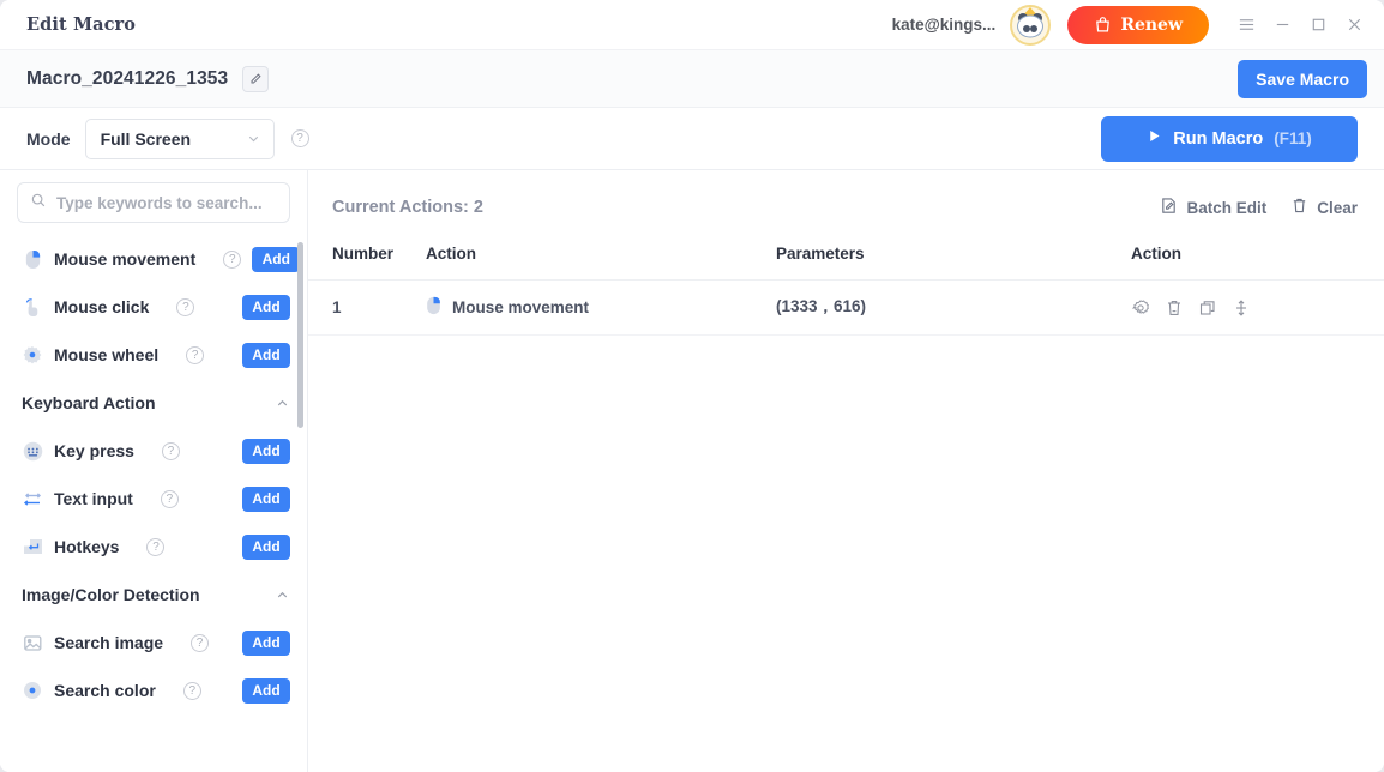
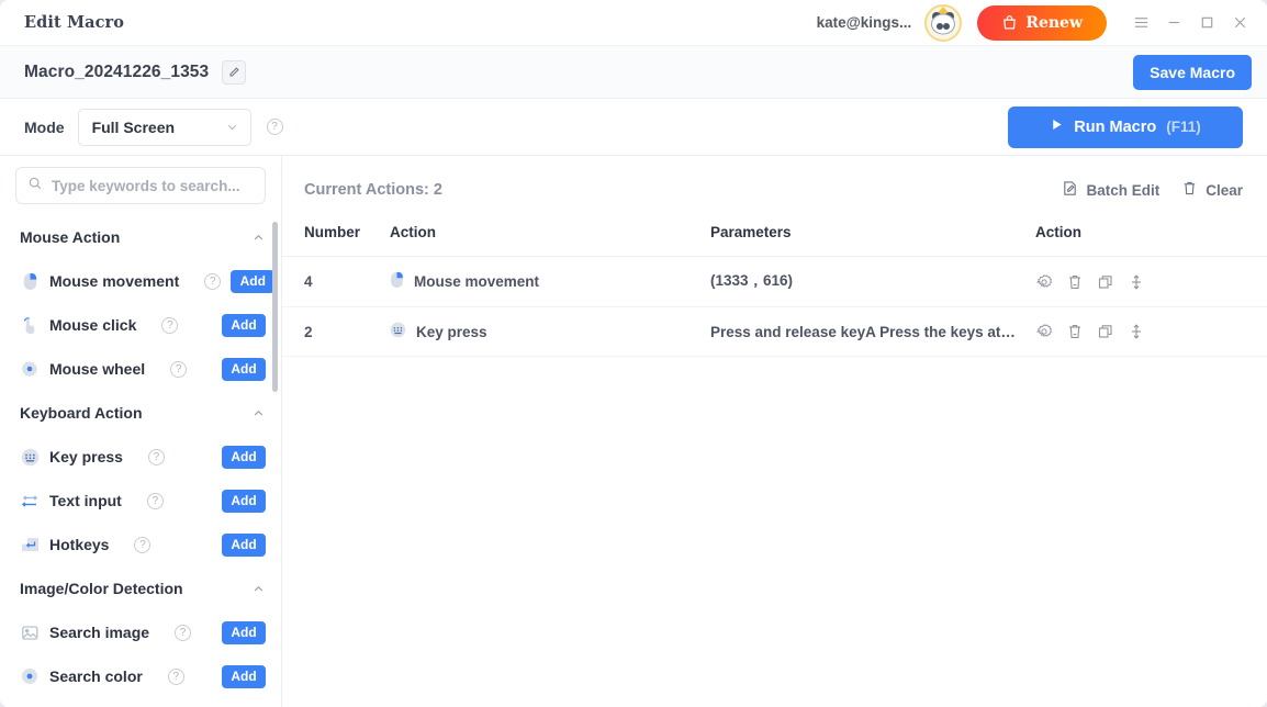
  Edit Macro
  kate@kings...
  Renew
  Macro_20241226_1353
  Save Macro
  Mode
  Full Screen
  ?
  Run Macro
  (F11)
  Type keywords to search...
+ Mouse Action
  Mouse movement
  ?
  Add
  Mouse click
  ?
  Add
  Mouse wheel
  ?
  Add
  Keyboard Action
  Key press
  ?
  Add
  Text input
  ?
  Add
  Hotkeys
  ?
  Add
  Image/Color Detection
  Search image
  ?
  Add
  Search color
  ?
  Add
  Current Actions: 2
  Batch Edit
  Clear
  Number	Action	Parameters	Action
- 1	Mouse movement	(1333，616)
+ 4	Mouse movement	(1333，616)
+ 2	Key press	Press and release keyA Press the keys at…
